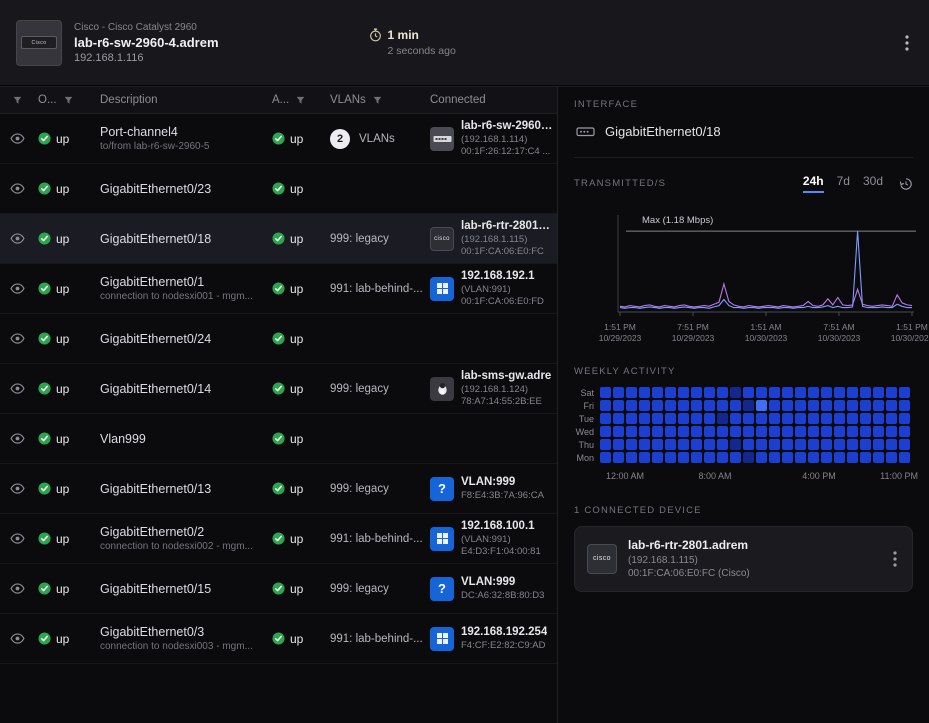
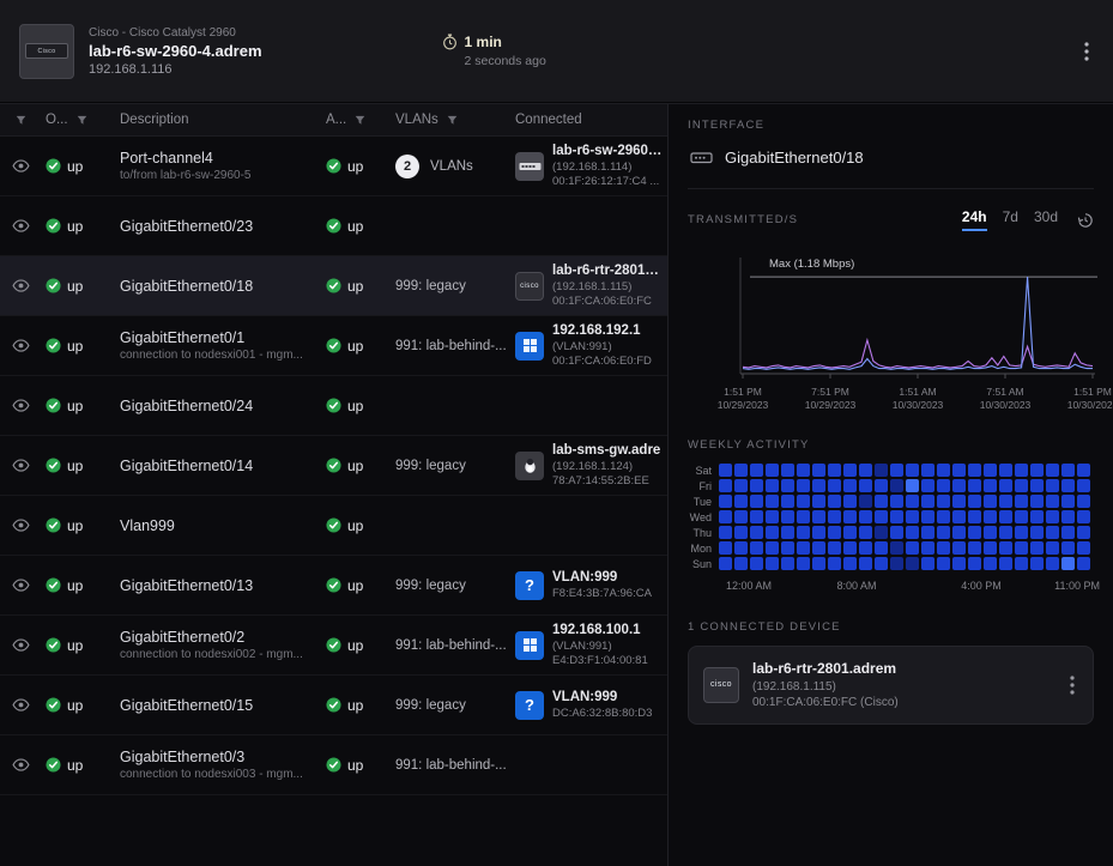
  Cisco - Cisco Catalyst 2960
  lab-r6-sw-2960-4.adrem
  192.168.1.116
  1 min
  2 seconds ago
  O...
  Description
  A...
  VLANs
  Connected
  up
  Port-channel4
  to/from lab-r6-sw-2960-5
  up
  2
  VLANs
  lab-r6-sw-2960-...
  (192.168.1.114)
  00:1F:26:12:17:C4 ...
  up
  GigabitEthernet0/23
  up
  up
  GigabitEthernet0/18
  up
  999: legacy
  lab-r6-rtr-2801.a..
  (192.168.1.115)
  00:1F:CA:06:E0:FC
  up
  GigabitEthernet0/1
  connection to nodesxi001 - mgm...
  up
  991: lab-behind-...
  192.168.192.1
  (VLAN:991)
  00:1F:CA:06:E0:FD
  up
  GigabitEthernet0/24
  up
  up
  GigabitEthernet0/14
  up
  999: legacy
  lab-sms-gw.adre
  (192.168.1.124)
  78:A7:14:55:2B:EE
  up
  Vlan999
  up
  up
  GigabitEthernet0/13
  up
  999: legacy
  ?
  VLAN:999
  F8:E4:3B:7A:96:CA
  up
  GigabitEthernet0/2
  connection to nodesxi002 - mgm...
  up
  991: lab-behind-...
  192.168.100.1
  (VLAN:991)
  E4:D3:F1:04:00:81
  up
  GigabitEthernet0/15
  up
  999: legacy
  ?
  VLAN:999
  DC:A6:32:8B:80:D3
  up
  GigabitEthernet0/3
  connection to nodesxi003 - mgm...
  up
  991: lab-behind-...
- 192.168.192.254
- F4:CF:E2:82:C9:AD
  INTERFACE
  GigabitEthernet0/18
  TRANSMITTED/S
  24h
  7d
  30d
  Max (1.18 Mbps)
  1:51 PM
  10/29/2023
  7:51 PM
  10/29/2023
  1:51 AM
  10/30/2023
  7:51 AM
  10/30/2023
  1:51 PM
  10/30/202
  WEEKLY ACTIVITY
  Sat
  Fri
  Tue
  Wed
  Thu
  Mon
+ Sun
  12:00 AM
  8:00 AM
  4:00 PM
  11:00 PM
  1 CONNECTED DEVICE
  lab-r6-rtr-2801.adrem
  (192.168.1.115)
  00:1F:CA:06:E0:FC (Cisco)
